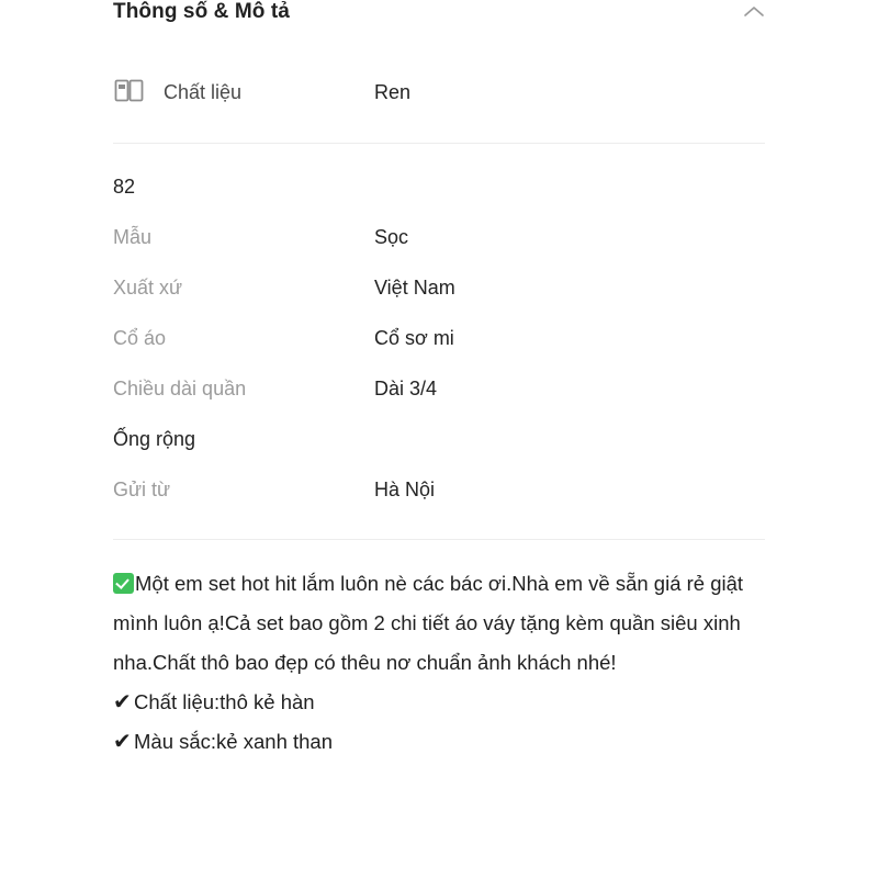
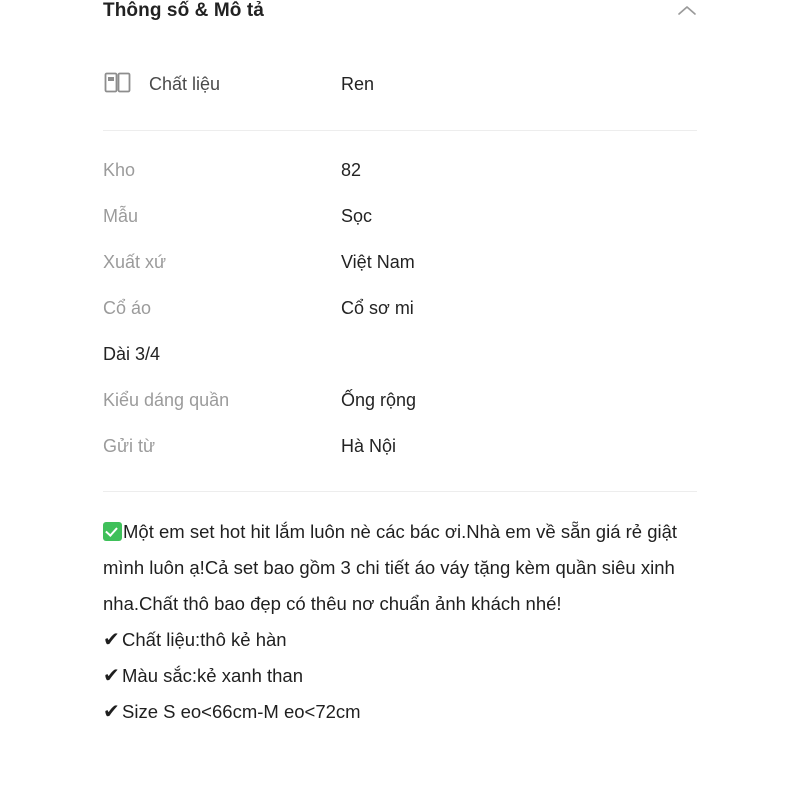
  Thông số & Mô tả
  Chất liệu
  Ren
+ Kho
  82
  Mẫu
  Sọc
  Xuất xứ
  Việt Nam
  Cổ áo
  Cổ sơ mi
- Chiều dài quần
  Dài 3/4
+ Kiểu dáng quần
  Ống rộng
  Gửi từ
  Hà Nội
- Một em set hot hit lắm luôn nè các bác ơi.Nhà em về sẵn giá rẻ giật mình luôn ạ!Cả set bao gồm 2 chi tiết áo váy tặng kèm quần siêu xinh nha.Chất thô bao đẹp có thêu nơ chuẩn ảnh khách nhé!
+ Một em set hot hit lắm luôn nè các bác ơi.Nhà em về sẵn giá rẻ giật mình luôn ạ!Cả set bao gồm 3 chi tiết áo váy tặng kèm quần siêu xinh nha.Chất thô bao đẹp có thêu nơ chuẩn ảnh khách nhé!
  ✔Chất liệu:thô kẻ hàn
  ✔Màu sắc:kẻ xanh than
+ ✔Size S eo<66cm-M eo<72cm
